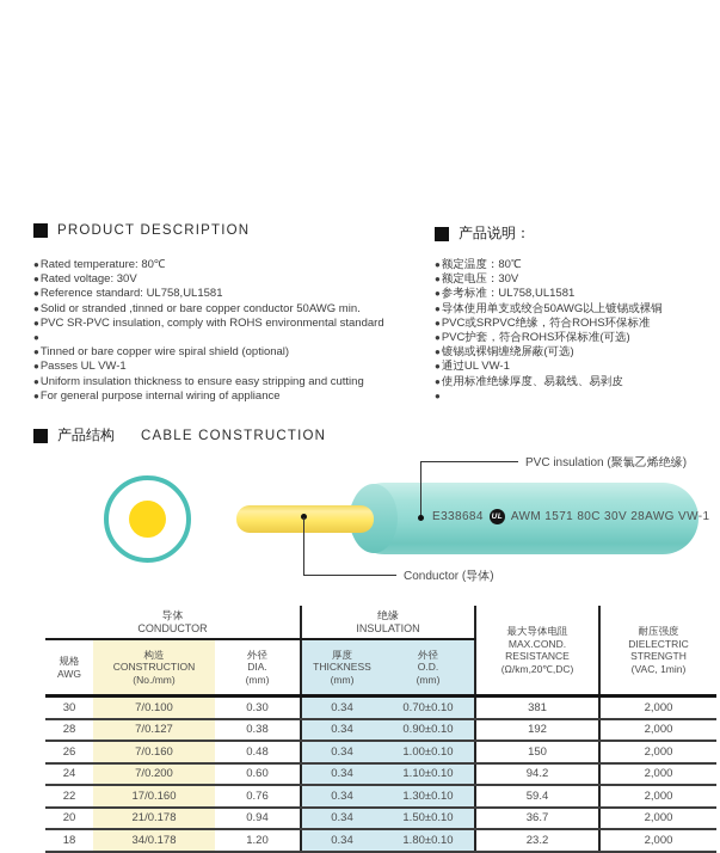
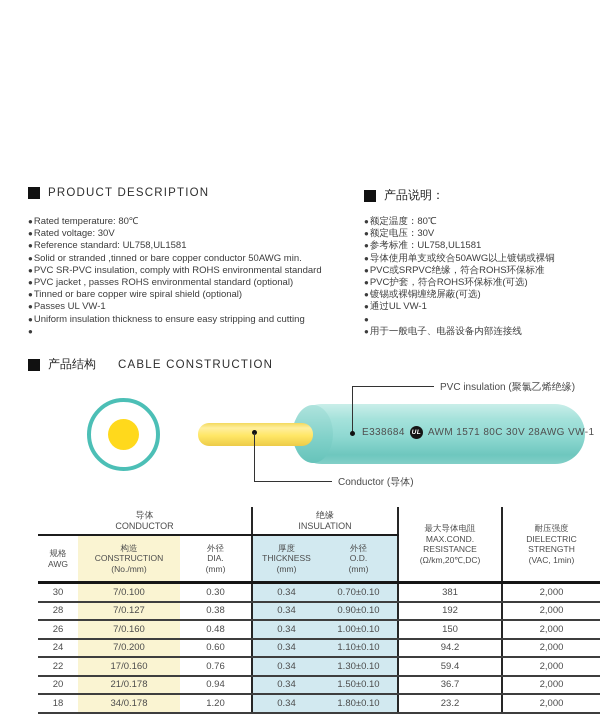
  PRODUCT DESCRIPTION
  产品说明：
  ●
  Rated temperature: 80℃
  ●
  Rated voltage: 30V
  ●
  Reference standard: UL758,UL1581
  ●
  Solid or stranded ,tinned or bare copper conductor 50AWG min.
  ●
  PVC SR-PVC insulation, comply with ROHS environmental standard
  ●
+ PVC jacket , passes ROHS environmental standard (optional)
  ●
  Tinned or bare copper wire spiral shield (optional)
  ●
  Passes UL VW-1
  ●
  Uniform insulation thickness to ensure easy stripping and cutting
  ●
- For general purpose internal wiring of appliance
  ●
  额定温度：80℃
  ●
  额定电压：30V
  ●
  参考标准：UL758,UL1581
  ●
  导体使用单支或绞合50AWG以上镀锡或裸铜
  ●
  PVC或SRPVC绝缘，符合ROHS环保标准
  ●
  PVC护套，符合ROHS环保标准(可选)
  ●
  镀锡或裸铜缠绕屏蔽(可选)
  ●
  通过UL VW-1
  ●
- 使用标准绝缘厚度、易裁线、易剥皮
  ●
+ 用于一般电子、电器设备内部连接线
  产品结构
  CABLE CONSTRUCTION
  E338684
  AWM 1571 80C 30V 28AWG VW-1
  PVC insulation (聚氯乙烯绝缘)
  Conductor (导体)
  导体 CONDUCTOR	绝缘 INSULATION	最大导体电阻 MAX.COND. RESISTANCE (Ω/km,20℃,DC)	耐压强度 DIELECTRIC STRENGTH (VAC, 1min)
  规格 AWG	构造 CONSTRUCTION (No./mm)	外径 DIA. (mm)	厚度 THICKNESS (mm)	外径 O.D. (mm)
  30	7/0.100	0.30	0.34	0.70±0.10	381	2,000
  28	7/0.127	0.38	0.34	0.90±0.10	192	2,000
  26	7/0.160	0.48	0.34	1.00±0.10	150	2,000
  24	7/0.200	0.60	0.34	1.10±0.10	94.2	2,000
  22	17/0.160	0.76	0.34	1.30±0.10	59.4	2,000
  20	21/0.178	0.94	0.34	1.50±0.10	36.7	2,000
  18	34/0.178	1.20	0.34	1.80±0.10	23.2	2,000
